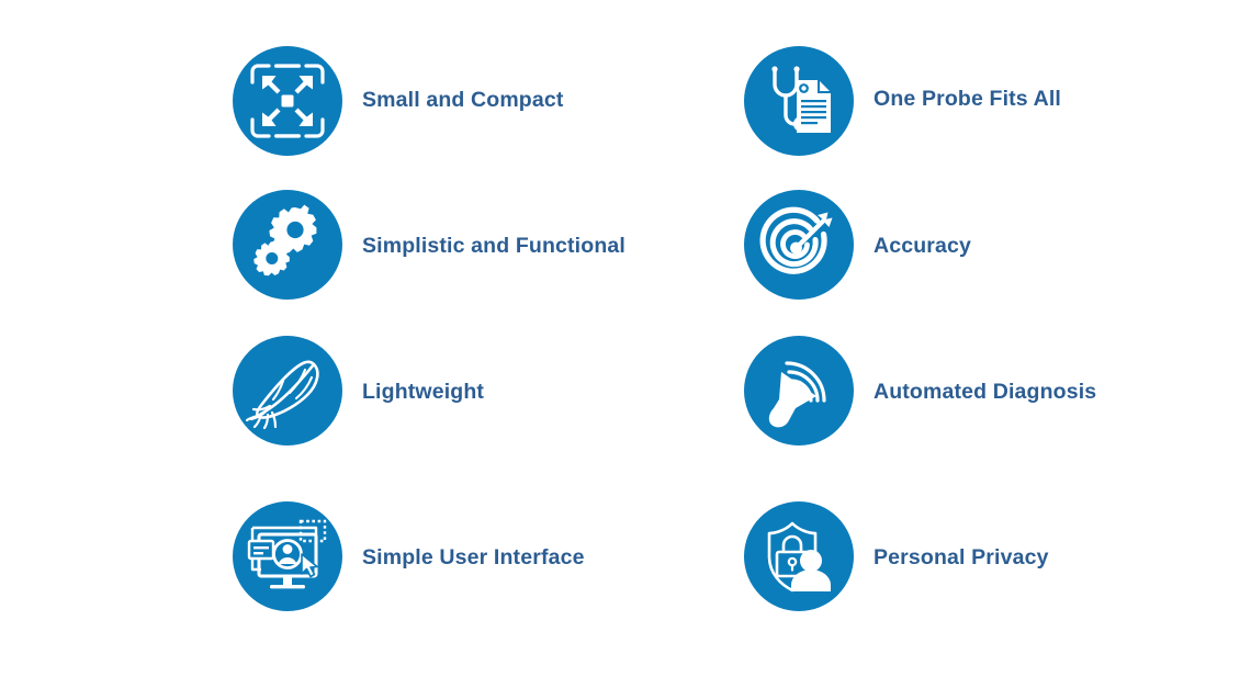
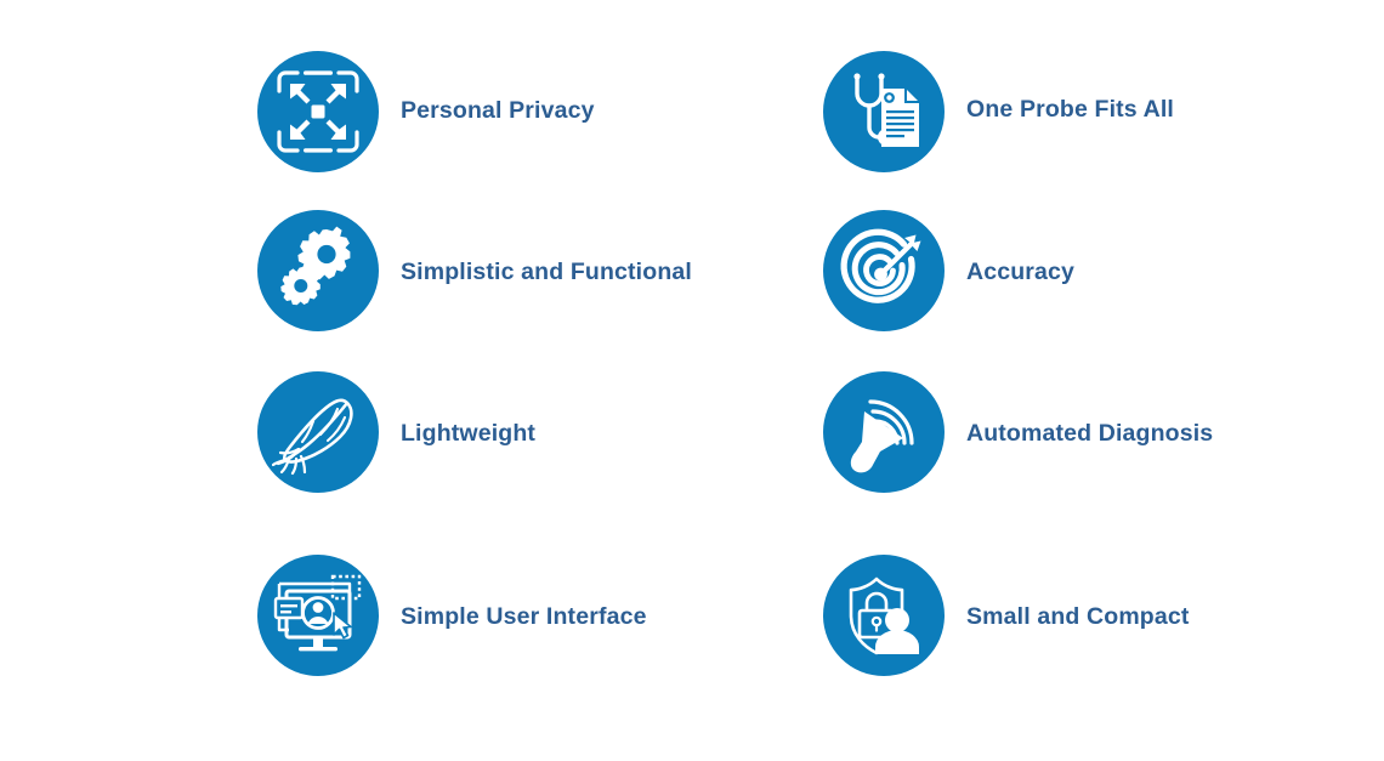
- Small and Compact
+ Personal Privacy
  One Probe Fits All
  Simplistic and Functional
  Accuracy
  Lightweight
  Automated Diagnosis
  Simple User Interface
- Personal Privacy
+ Small and Compact
